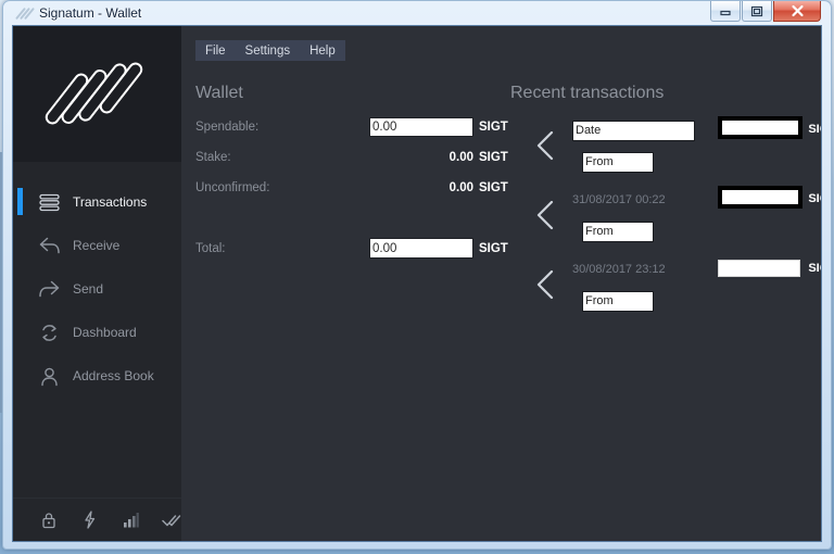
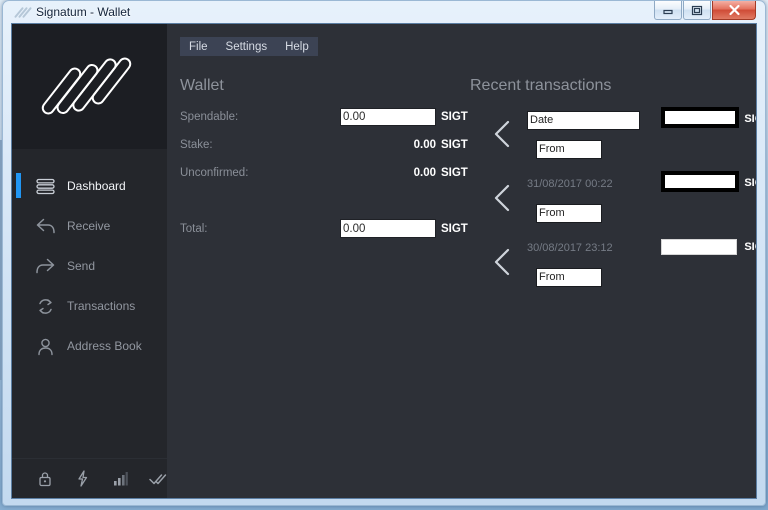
  Signatum - Wallet
- Transactions
+ Dashboard
  Receive
  Send
- Dashboard
+ Transactions
  Address Book
  File
  Settings
  Help
  Wallet
  Spendable:
  0.00
  SIGT
  Stake:
  0.00
  SIGT
  Unconfirmed:
  0.00
  SIGT
  Total:
  0.00
  SIGT
  Recent transactions
  Date
  From
  31/08/2017 00:22
  From
  30/08/2017 23:12
  From
